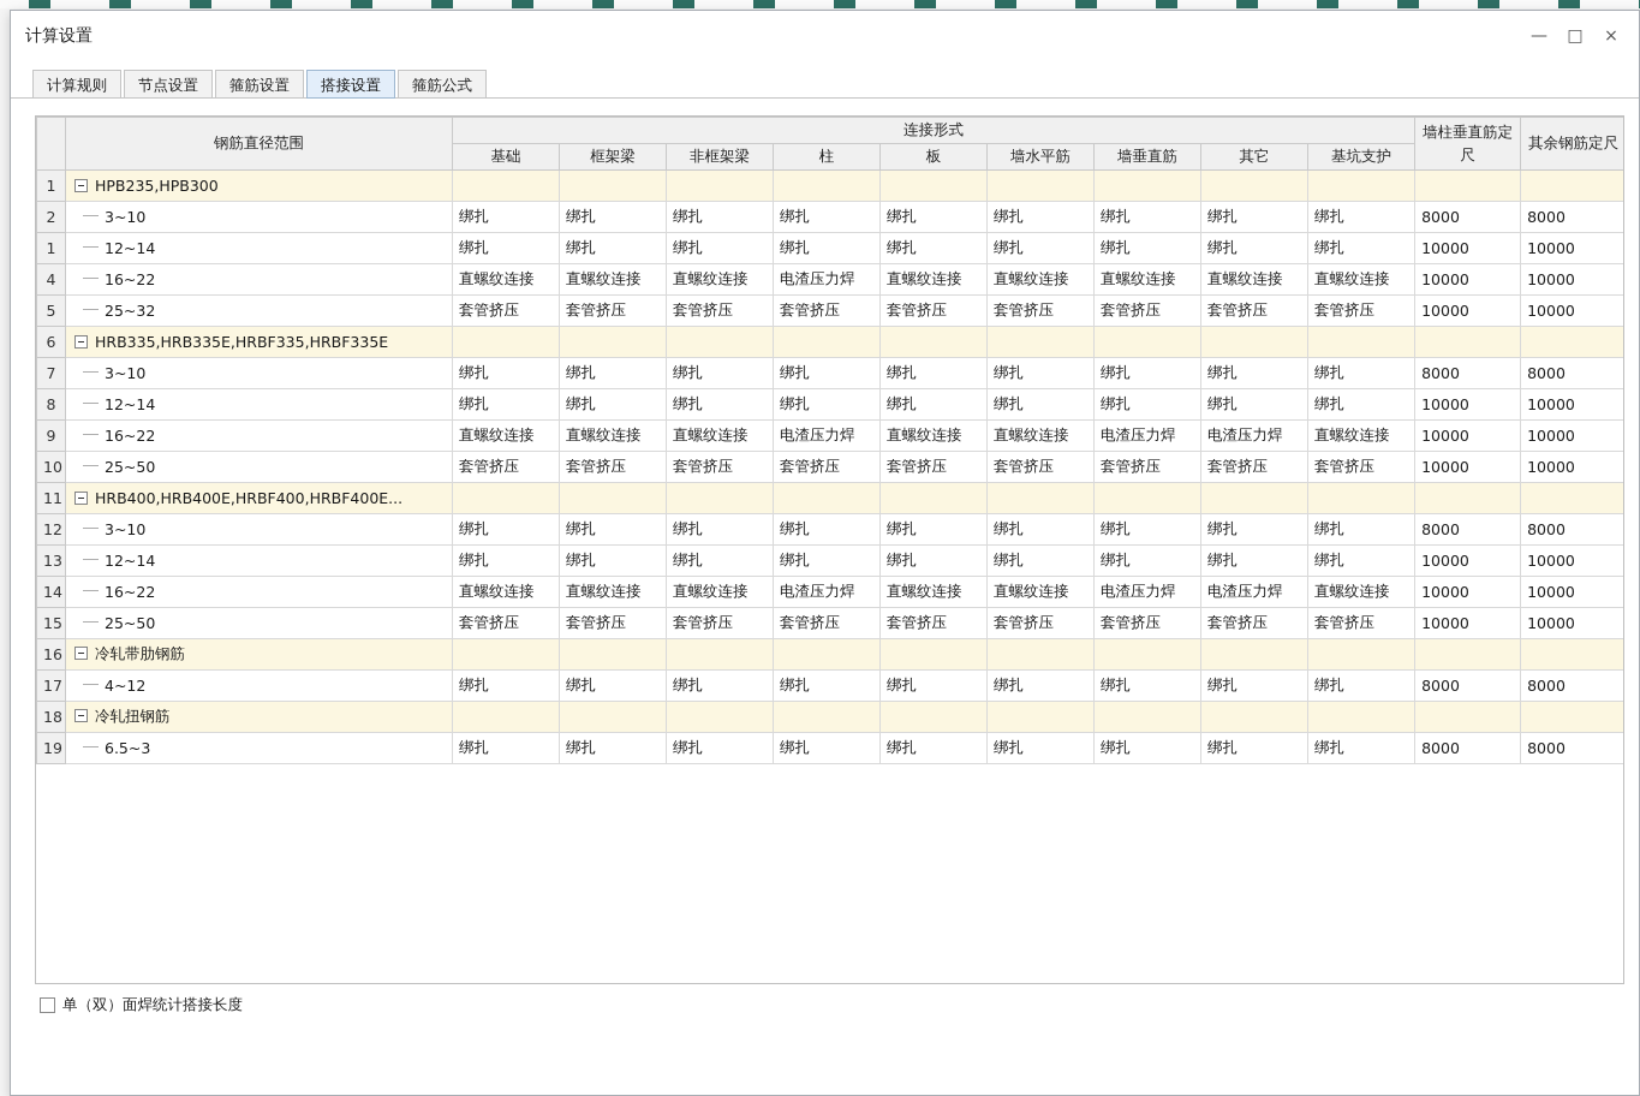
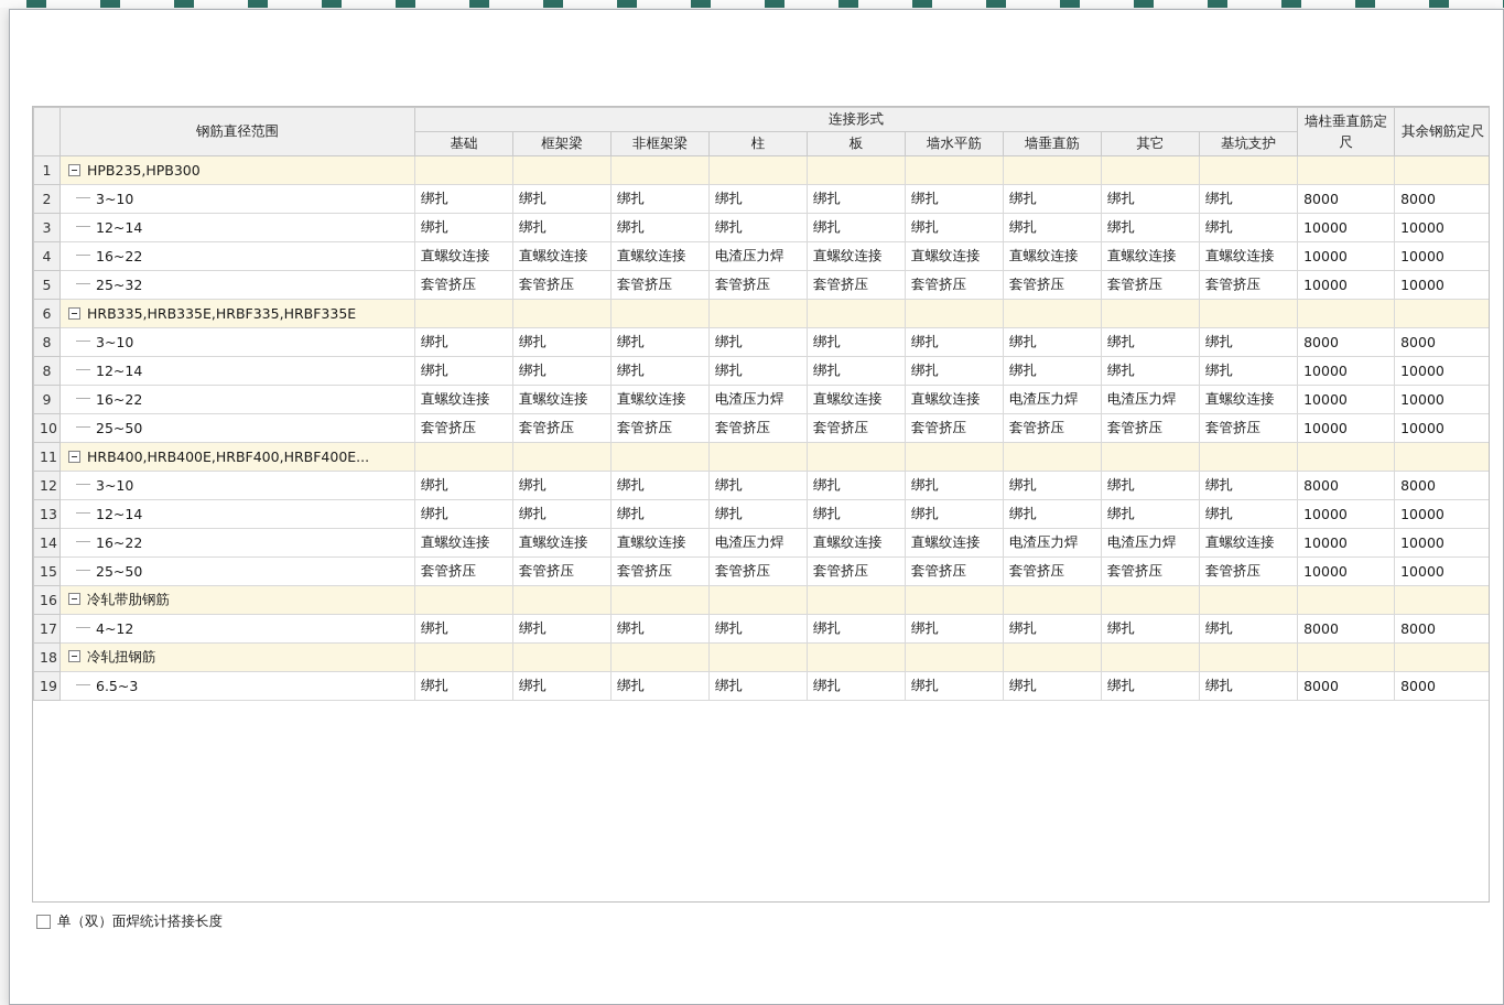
- 计算设置
- —
- □
- ×
- 计算规则
- 节点设置
- 箍筋设置
- 搭接设置
- 箍筋公式
  	钢筋直径范围	连接形式	墙柱垂直筋定尺	其余钢筋定尺
  基础	框架梁	非框架梁	柱	板	墙水平筋	墙垂直筋	其它	基坑支护
  1	HPB235,HPB300
  2	3~10	绑扎	绑扎	绑扎	绑扎	绑扎	绑扎	绑扎	绑扎	绑扎	8000	8000
- 1	12~14	绑扎	绑扎	绑扎	绑扎	绑扎	绑扎	绑扎	绑扎	绑扎	10000	10000
+ 3	12~14	绑扎	绑扎	绑扎	绑扎	绑扎	绑扎	绑扎	绑扎	绑扎	10000	10000
  4	16~22	直螺纹连接	直螺纹连接	直螺纹连接	电渣压力焊	直螺纹连接	直螺纹连接	直螺纹连接	直螺纹连接	直螺纹连接	10000	10000
  5	25~32	套管挤压	套管挤压	套管挤压	套管挤压	套管挤压	套管挤压	套管挤压	套管挤压	套管挤压	10000	10000
  6	HRB335,HRB335E,HRBF335,HRBF335E
- 7	3~10	绑扎	绑扎	绑扎	绑扎	绑扎	绑扎	绑扎	绑扎	绑扎	8000	8000
+ 8	3~10	绑扎	绑扎	绑扎	绑扎	绑扎	绑扎	绑扎	绑扎	绑扎	8000	8000
  8	12~14	绑扎	绑扎	绑扎	绑扎	绑扎	绑扎	绑扎	绑扎	绑扎	10000	10000
  9	16~22	直螺纹连接	直螺纹连接	直螺纹连接	电渣压力焊	直螺纹连接	直螺纹连接	电渣压力焊	电渣压力焊	直螺纹连接	10000	10000
  10	25~50	套管挤压	套管挤压	套管挤压	套管挤压	套管挤压	套管挤压	套管挤压	套管挤压	套管挤压	10000	10000
  11	HRB400,HRB400E,HRBF400,HRBF400E...
  12	3~10	绑扎	绑扎	绑扎	绑扎	绑扎	绑扎	绑扎	绑扎	绑扎	8000	8000
  13	12~14	绑扎	绑扎	绑扎	绑扎	绑扎	绑扎	绑扎	绑扎	绑扎	10000	10000
  14	16~22	直螺纹连接	直螺纹连接	直螺纹连接	电渣压力焊	直螺纹连接	直螺纹连接	电渣压力焊	电渣压力焊	直螺纹连接	10000	10000
  15	25~50	套管挤压	套管挤压	套管挤压	套管挤压	套管挤压	套管挤压	套管挤压	套管挤压	套管挤压	10000	10000
  16	冷轧带肋钢筋
  17	4~12	绑扎	绑扎	绑扎	绑扎	绑扎	绑扎	绑扎	绑扎	绑扎	8000	8000
  18	冷轧扭钢筋
  19	6.5~3	绑扎	绑扎	绑扎	绑扎	绑扎	绑扎	绑扎	绑扎	绑扎	8000	8000
  单（双）面焊统计搭接长度
